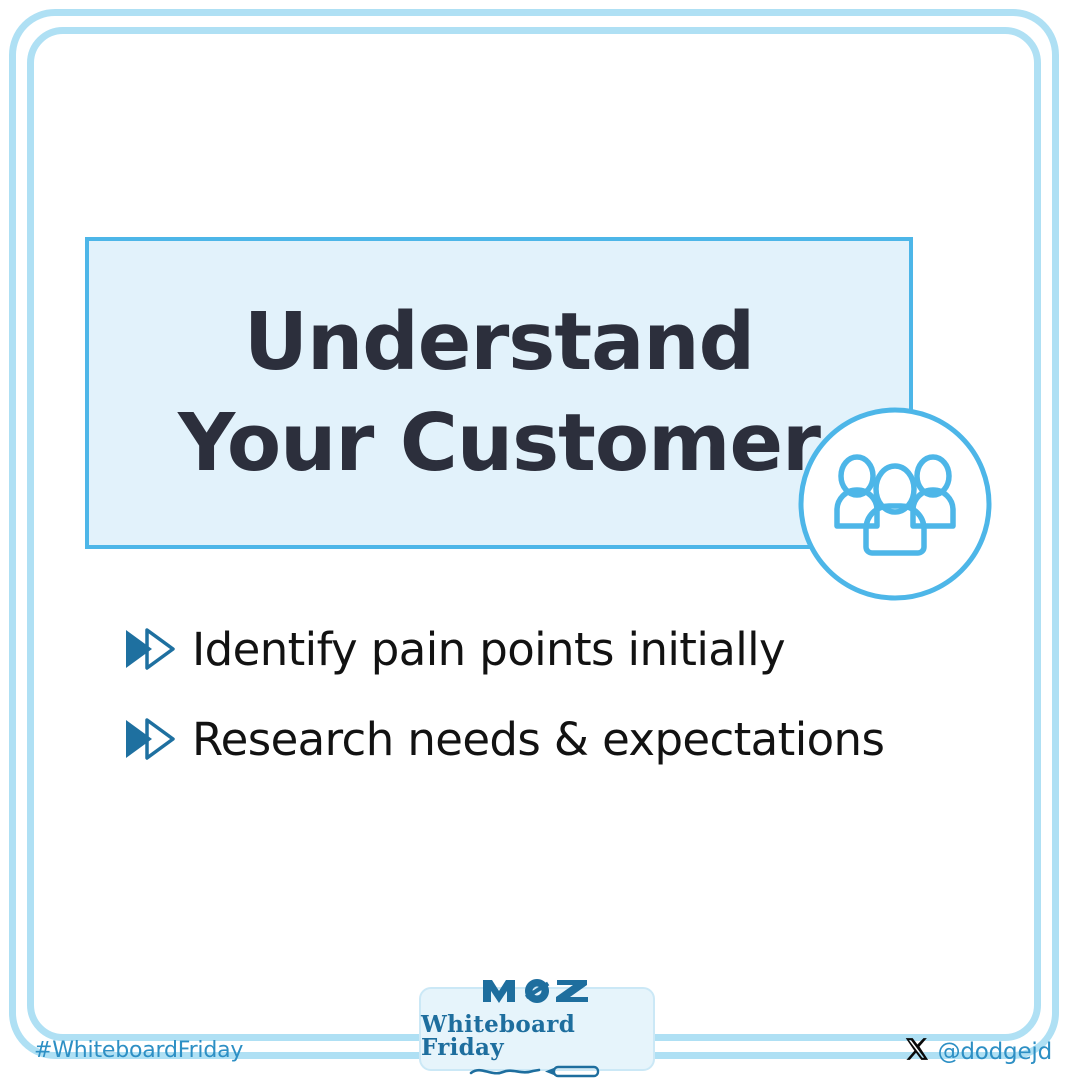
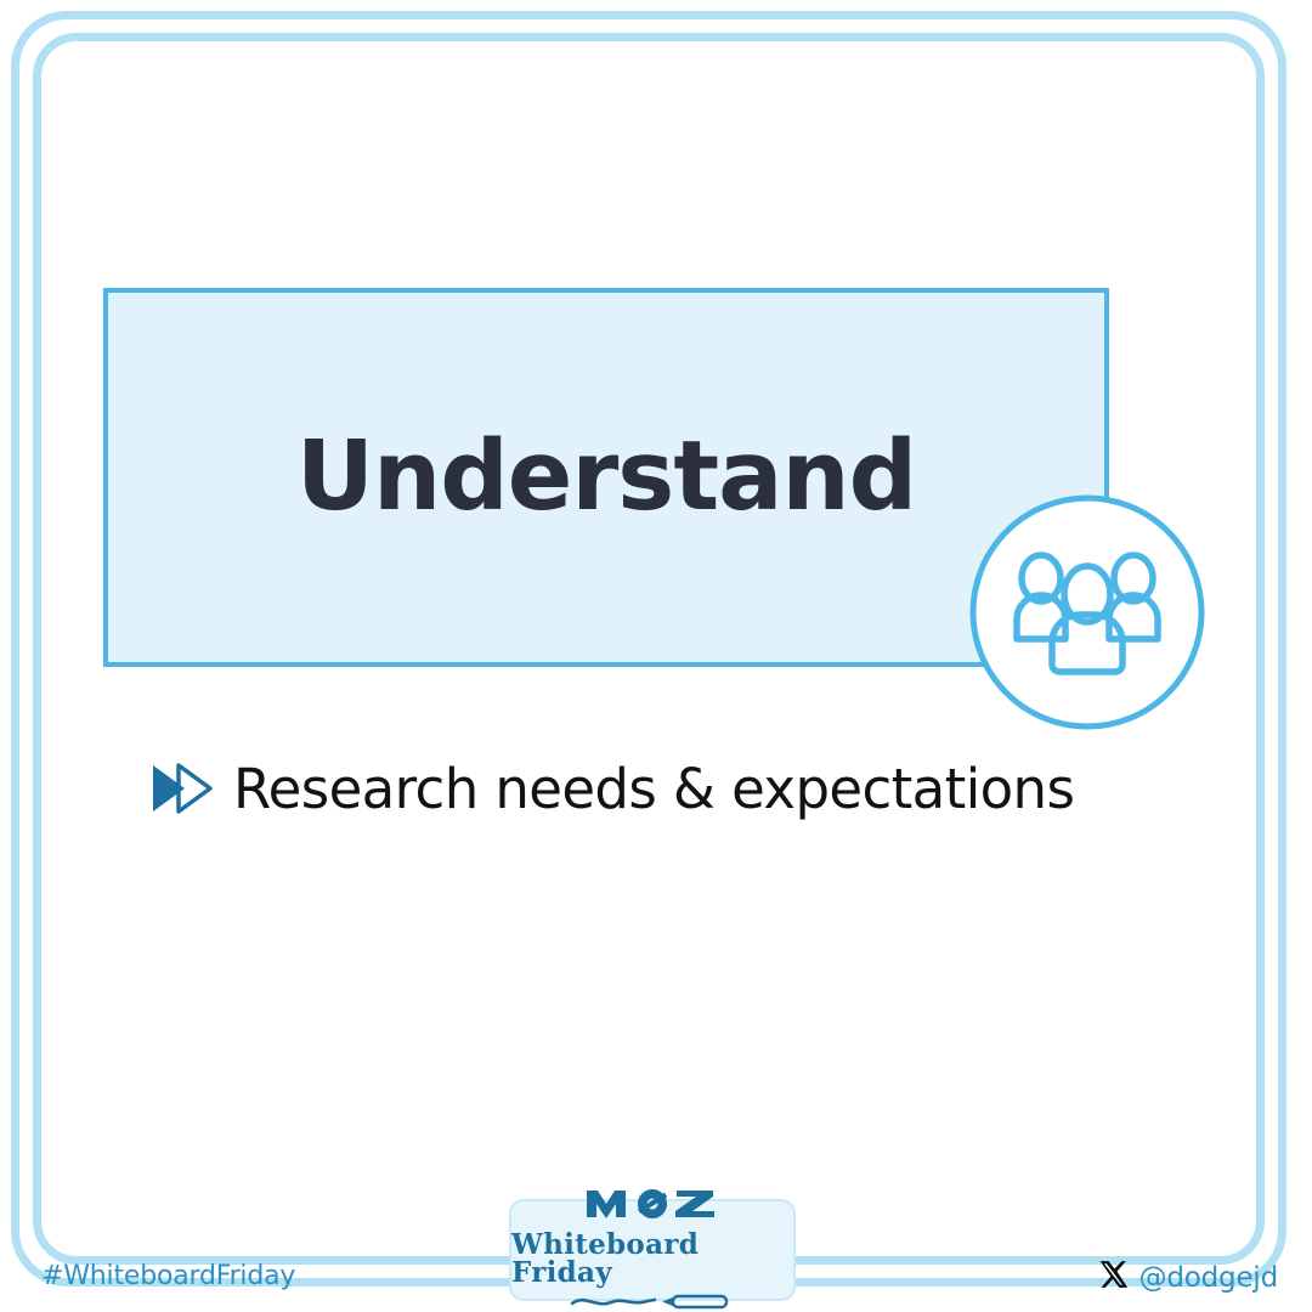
  Understand
- Your Customer
- Identify pain points initially
  Research needs & expectations
  Whiteboard Friday
  #WhiteboardFriday
  @dodgejd
